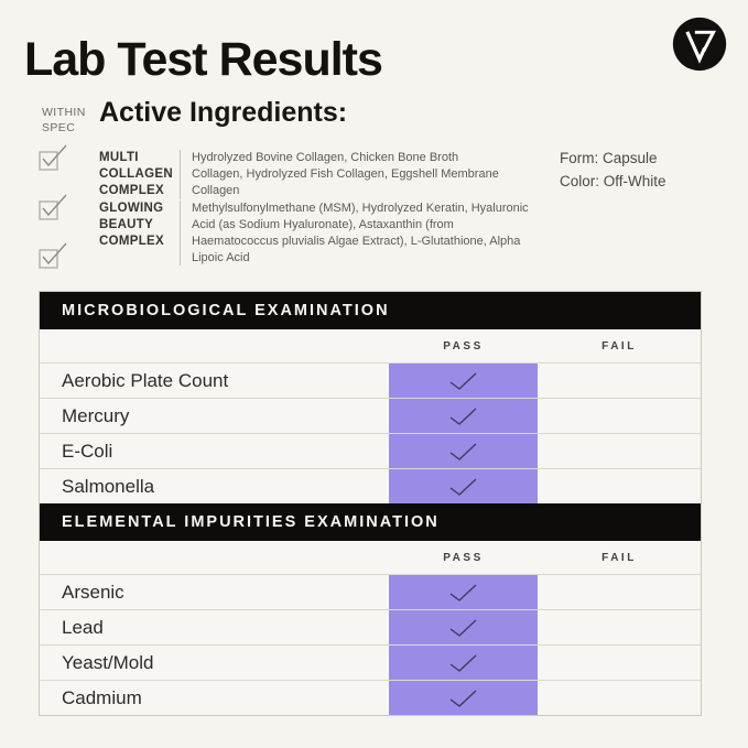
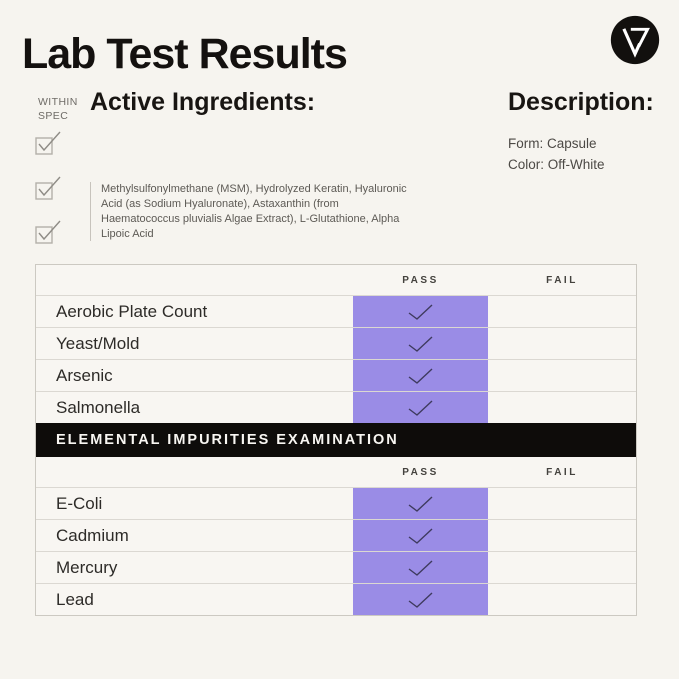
  Lab Test Results
  WITHIN SPEC
  Active Ingredients:
- MULTI COLLAGEN COMPLEX
- Hydrolyzed Bovine Collagen, Chicken Bone Broth Collagen, Hydrolyzed Fish Collagen, Eggshell Membrane Collagen
- GLOWING BEAUTY COMPLEX
  Methylsulfonylmethane (MSM), Hydrolyzed Keratin, Hyaluronic Acid (as Sodium Hyaluronate), Astaxanthin (from Haematococcus pluvialis Algae Extract), L-Glutathione, Alpha Lipoic Acid
+ Description:
  Form: Capsule
  Color: Off-White
- MICROBIOLOGICAL EXAMINATION
  PASS
  FAIL
  Aerobic Plate Count
- Mercury
+ Yeast/Mold
- E-Coli
+ Arsenic
  Salmonella
  ELEMENTAL IMPURITIES EXAMINATION
  PASS
  FAIL
- Arsenic
+ E-Coli
- Lead
+ Cadmium
- Yeast/Mold
+ Mercury
- Cadmium
+ Lead
